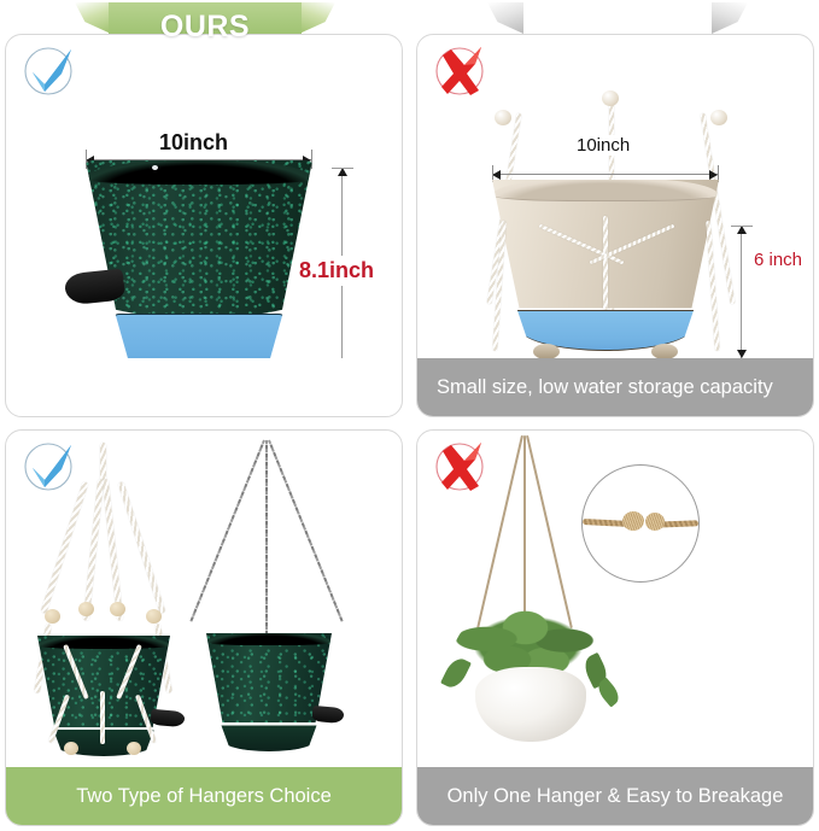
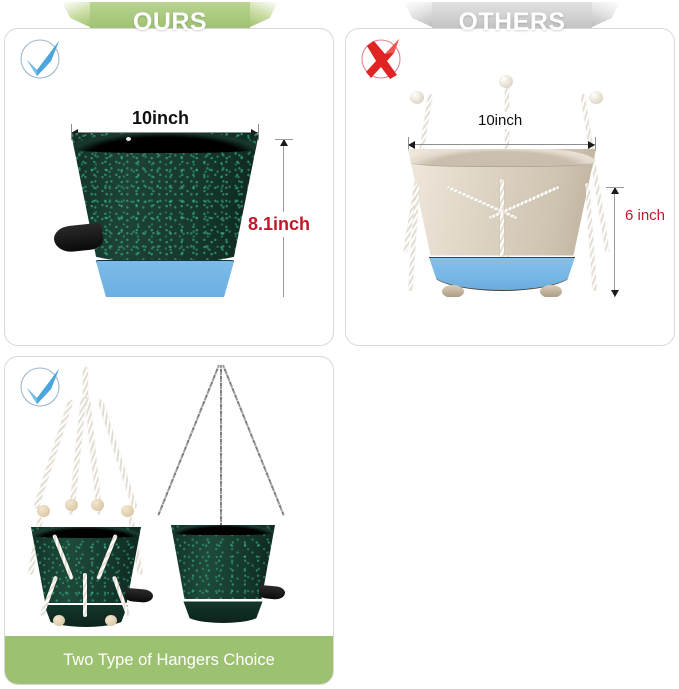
  OURS
+ OTHERS
  10inch
  8.1inch
  10inch
  6 inch
- Small size, low water storage capacity
  Two Type of Hangers Choice
- Only One Hanger & Easy to Breakage
